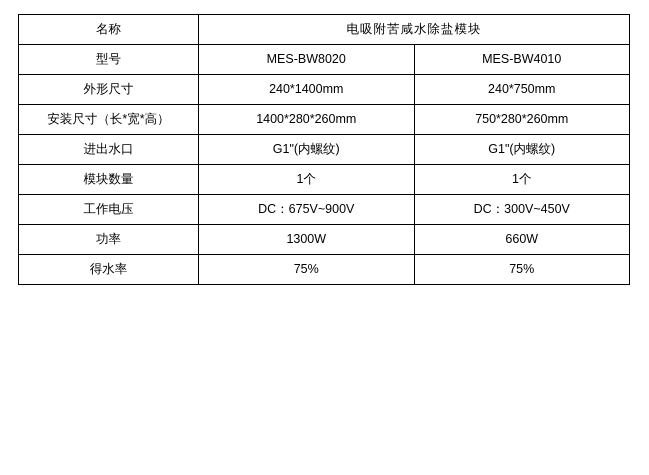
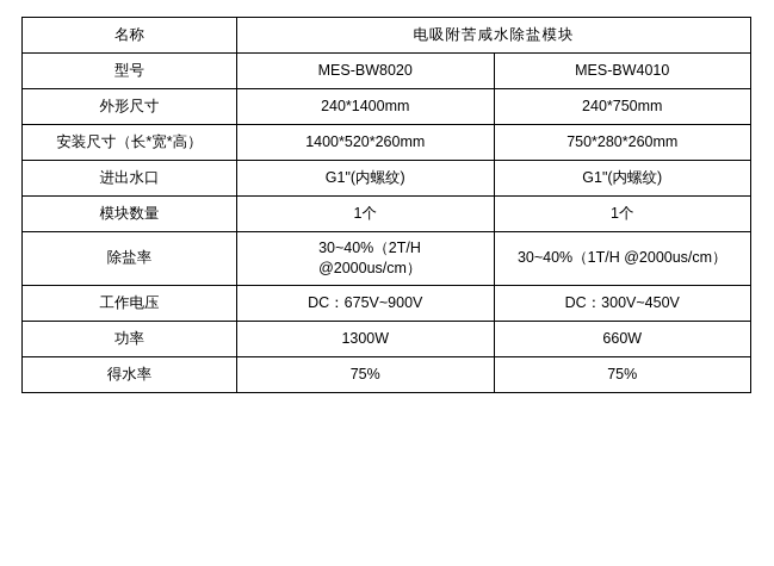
  名称	电吸附苦咸水除盐模块
  型号	MES-BW8020	MES-BW4010
  外形尺寸	240*1400mm	240*750mm
- 安装尺寸（长*宽*高）	1400*280*260mm	750*280*260mm
+ 安装尺寸（长*宽*高）	1400*520*260mm	750*280*260mm
  进出水口	G1"(内螺纹)	G1"(内螺纹)
  模块数量	1个	1个
+ 除盐率	30~40%（2T/H @2000us/cm）	30~40%（1T/H @2000us/cm）
  工作电压	DC：675V~900V	DC：300V~450V
  功率	1300W	660W
  得水率	75%	75%
